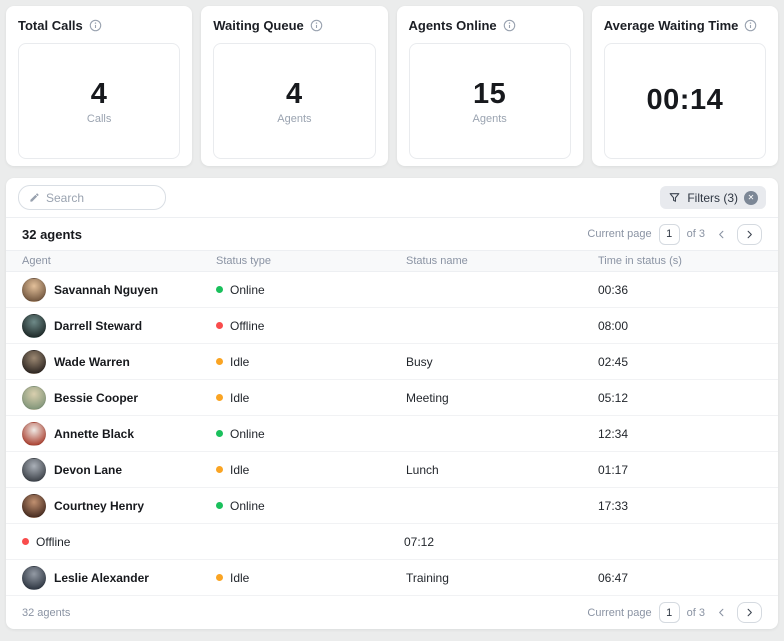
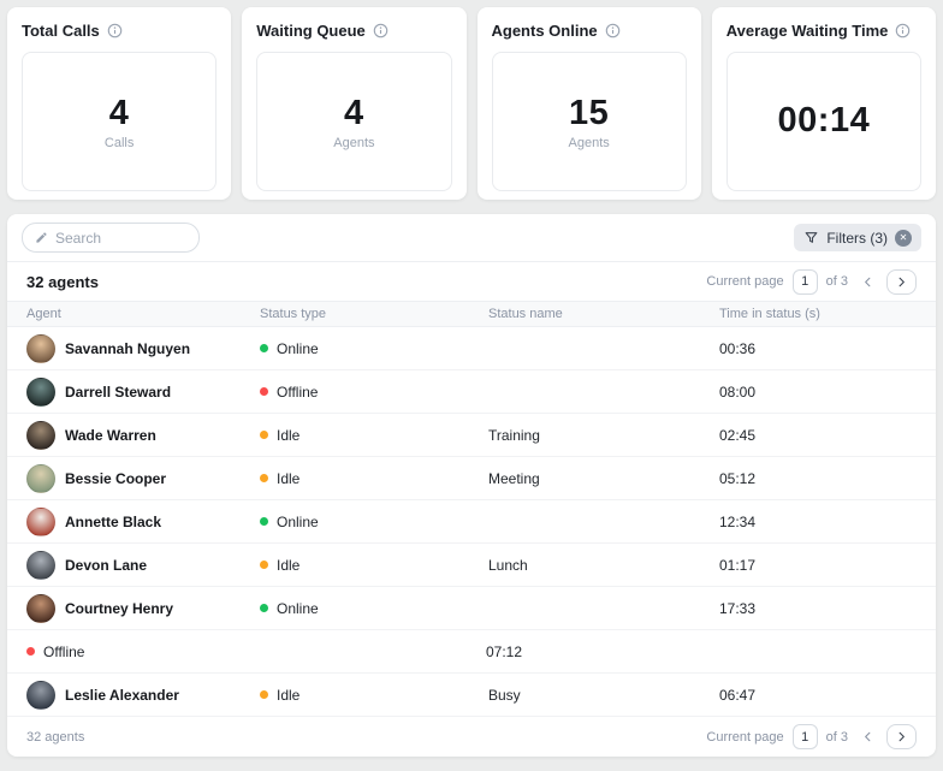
  Total Calls
  4
  Calls
  Waiting Queue
  4
  Agents
  Agents Online
  15
  Agents
  Average Waiting Time
  00:14
  Search
  Filters (3)
  ✕
  32 agents
  Current page
  1
  of 3
  Agent
  Status type
  Status name
  Time in status (s)
  Savannah Nguyen
  Online
  00:36
  Darrell Steward
  Offline
  08:00
  Wade Warren
  Idle
- Busy
+ Training
  02:45
  Bessie Cooper
  Idle
  Meeting
  05:12
  Annette Black
  Online
  12:34
  Devon Lane
  Idle
  Lunch
  01:17
  Courtney Henry
  Online
  17:33
  Offline
  07:12
  Leslie Alexander
  Idle
- Training
+ Busy
  06:47
  32 agents
  Current page
  1
  of 3
